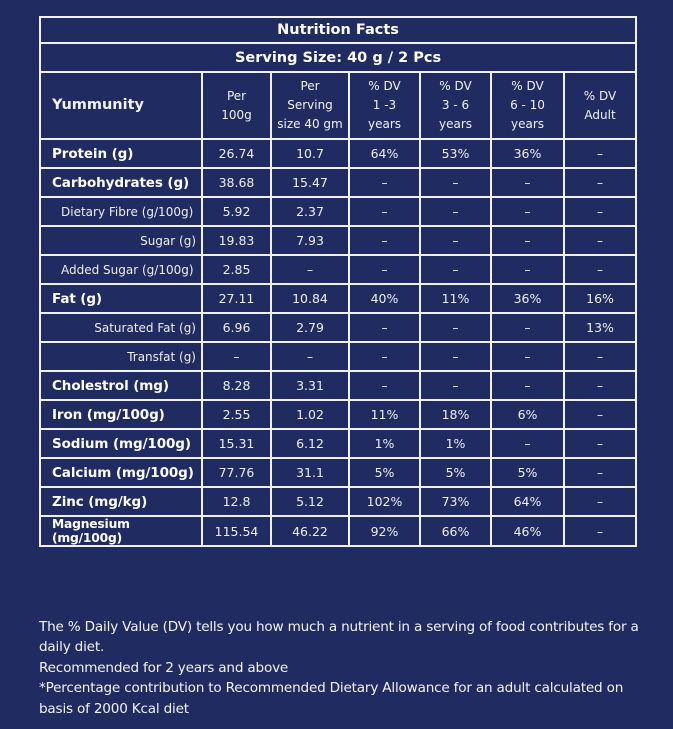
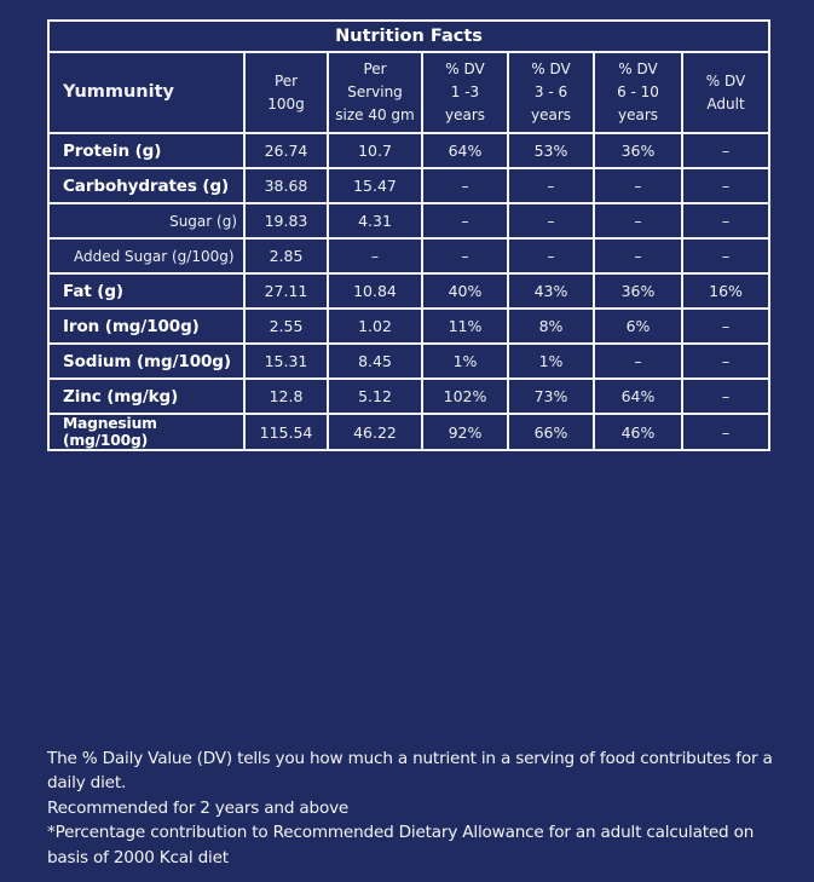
  Nutrition Facts
- Serving Size: 40 g / 2 Pcs
  Yummunity	Per100g	PerServingsize 40 gm	% DV1 -3years	% DV3 - 6years	% DV6 - 10years	% DVAdult
  Protein (g)	26.74	10.7	64%	53%	36%	–
  Carbohydrates (g)	38.68	15.47	–	–	–	–
- Dietary Fibre (g/100g)	5.92	2.37	–	–	–	–
- Sugar (g)	19.83	7.93	–	–	–	–
+ Sugar (g)	19.83	4.31	–	–	–	–
  Added Sugar (g/100g)	2.85	–	–	–	–	–
- Fat (g)	27.11	10.84	40%	11%	36%	16%
+ Fat (g)	27.11	10.84	40%	43%	36%	16%
- Saturated Fat (g)	6.96	2.79	–	–	–	13%
- Transfat (g)	–	–	–	–	–	–
- Cholestrol (mg)	8.28	3.31	–	–	–	–
- Iron (mg/100g)	2.55	1.02	11%	18%	6%	–
+ Iron (mg/100g)	2.55	1.02	11%	8%	6%	–
- Sodium (mg/100g)	15.31	6.12	1%	1%	–	–
+ Sodium (mg/100g)	15.31	8.45	1%	1%	–	–
- Calcium (mg/100g)	77.76	31.1	5%	5%	5%	–
  Zinc (mg/kg)	12.8	5.12	102%	73%	64%	–
  Magnesium (mg/100g)	115.54	46.22	92%	66%	46%	–
  The % Daily Value (DV) tells you how much a nutrient in a serving of food contributes for a daily diet.
  Recommended for 2 years and above
  *Percentage contribution to Recommended Dietary Allowance for an adult calculated on basis of 2000 Kcal diet
